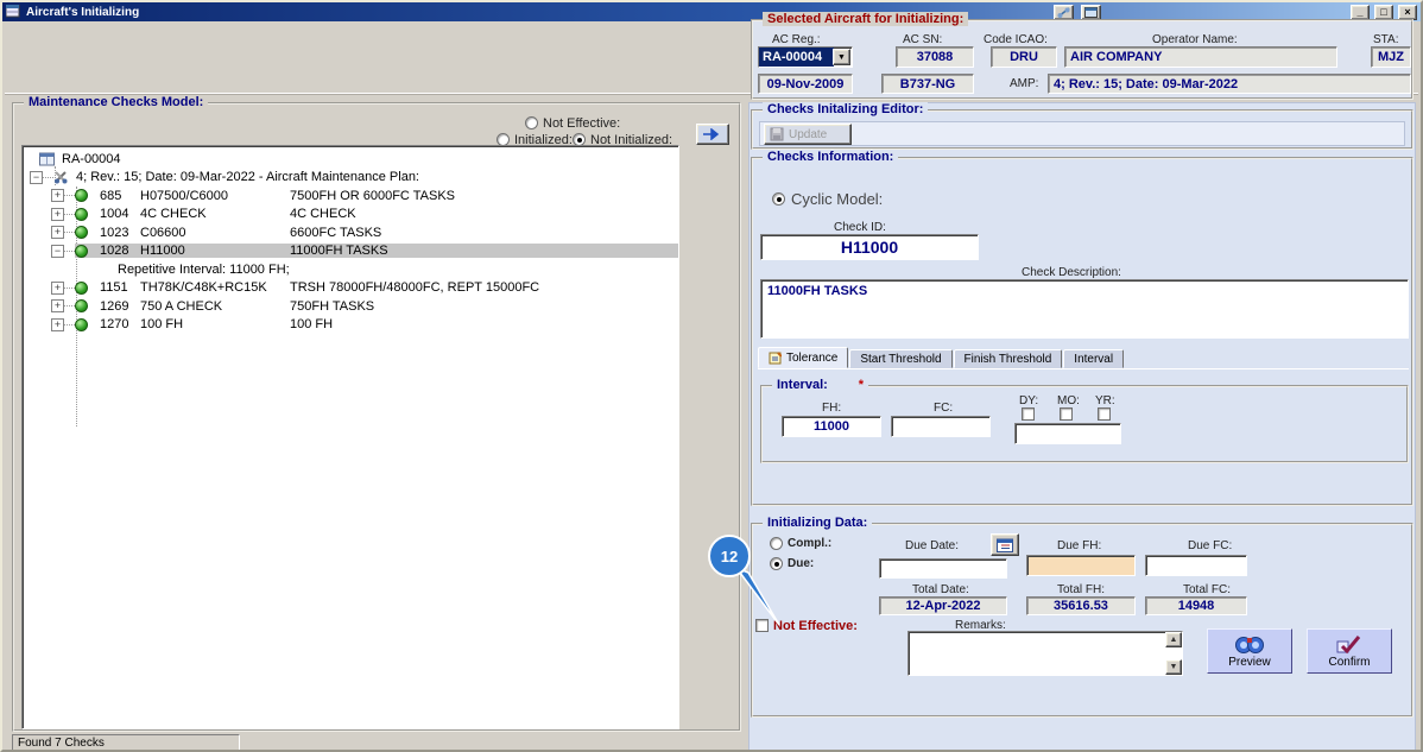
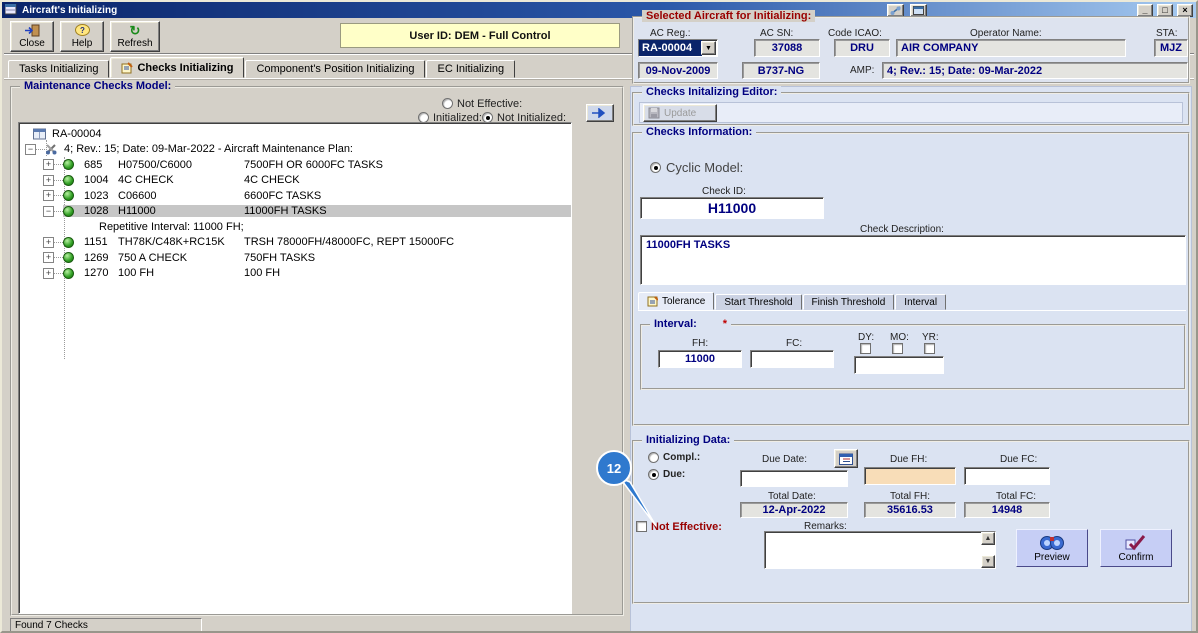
  Aircraft's Initializing
  _
  □
  ×
+ Close
+ ?
+ Help
+ ↻
+ Refresh
+ User ID: DEM - Full Control
+ Tasks Initializing
+ Checks Initializing
+ Component's Position Initializing
+ EC Initializing
  Maintenance Checks Model:
  Not Effective:
  Initialized:
  Not Initialized:
  RA-00004
  −
  4; Rev.: 15; Date: 09-Mar-2022 - Aircraft Maintenance Plan:
  +
  685
  H07500/C6000
  7500FH OR 6000FC TASKS
  +
  1004
  4C CHECK
  4C CHECK
  +
  1023
  C06600
  6600FC TASKS
  −
  1028
  H11000
  11000FH TASKS
  Repetitive Interval: 11000 FH;
  +
  1151
  TH78K/C48K+RC15K
  TRSH 78000FH/48000FC, REPT 15000FC
  +
  1269
  750 A CHECK
  750FH TASKS
  +
  1270
  100 FH
  100 FH
  Found 7 Checks
  Selected Aircraft for Initializing:
  AC Reg.:
  AC SN:
  Code ICAO:
  Operator Name:
  STA:
  RA-00004
  37088
  DRU
  AIR COMPANY
  MJZ
  09-Nov-2009
  B737-NG
  AMP:
  4; Rev.: 15; Date: 09-Mar-2022
  Checks Initalizing Editor:
  Update
  Checks Information:
  Cyclic Model:
  Check ID:
  H11000
  Check Description:
  11000FH TASKS
  Tolerance
  Start Threshold
  Finish Threshold
  Interval
  Interval:
  *
  FH:
  11000
  FC:
  DY:
  MO:
  YR:
  Initializing Data:
  Compl.:
  Due:
  Due Date:
  Due FH:
  Due FC:
  Total Date:
  12-Apr-2022
  Total FH:
  35616.53
  Total FC:
  14948
  Not Effective:
  Remarks:
  Preview
  Confirm
  12
